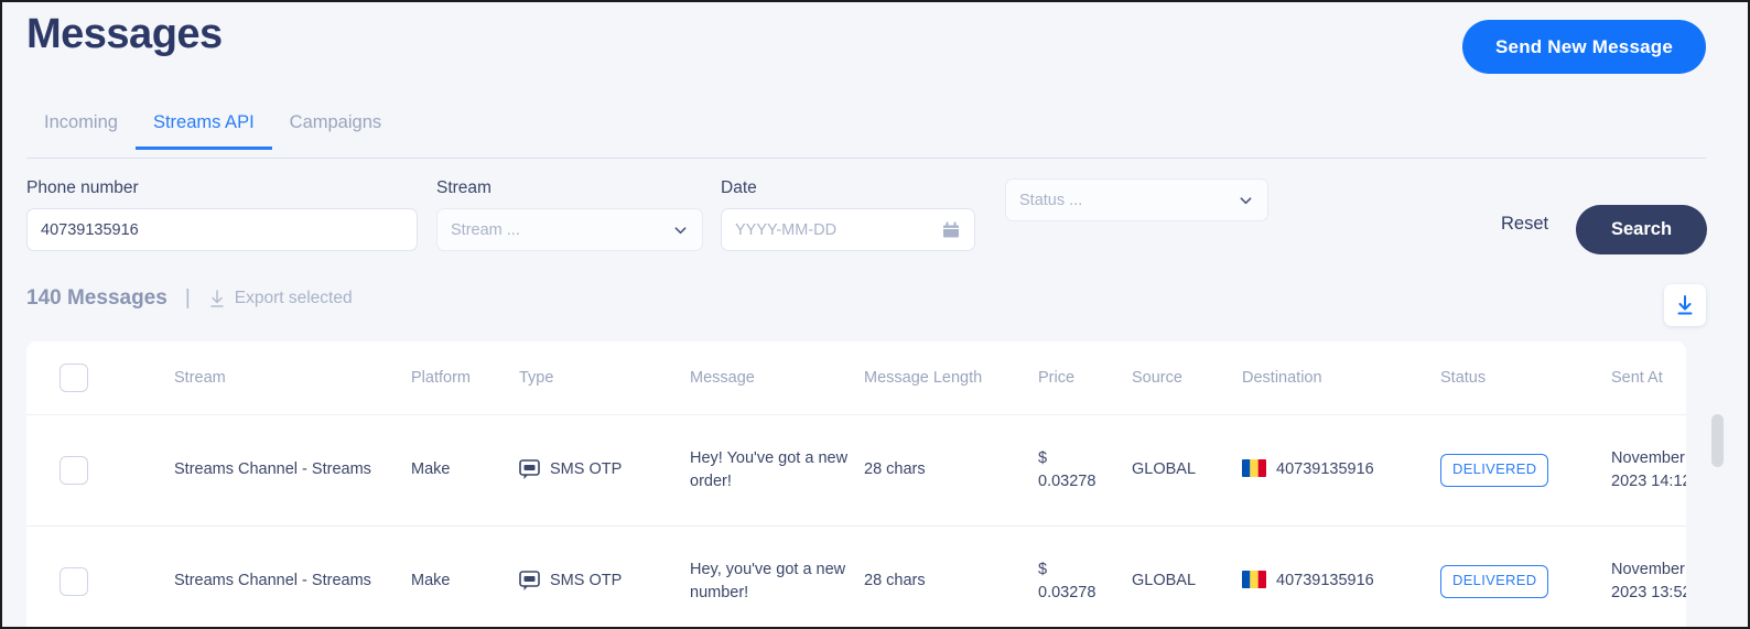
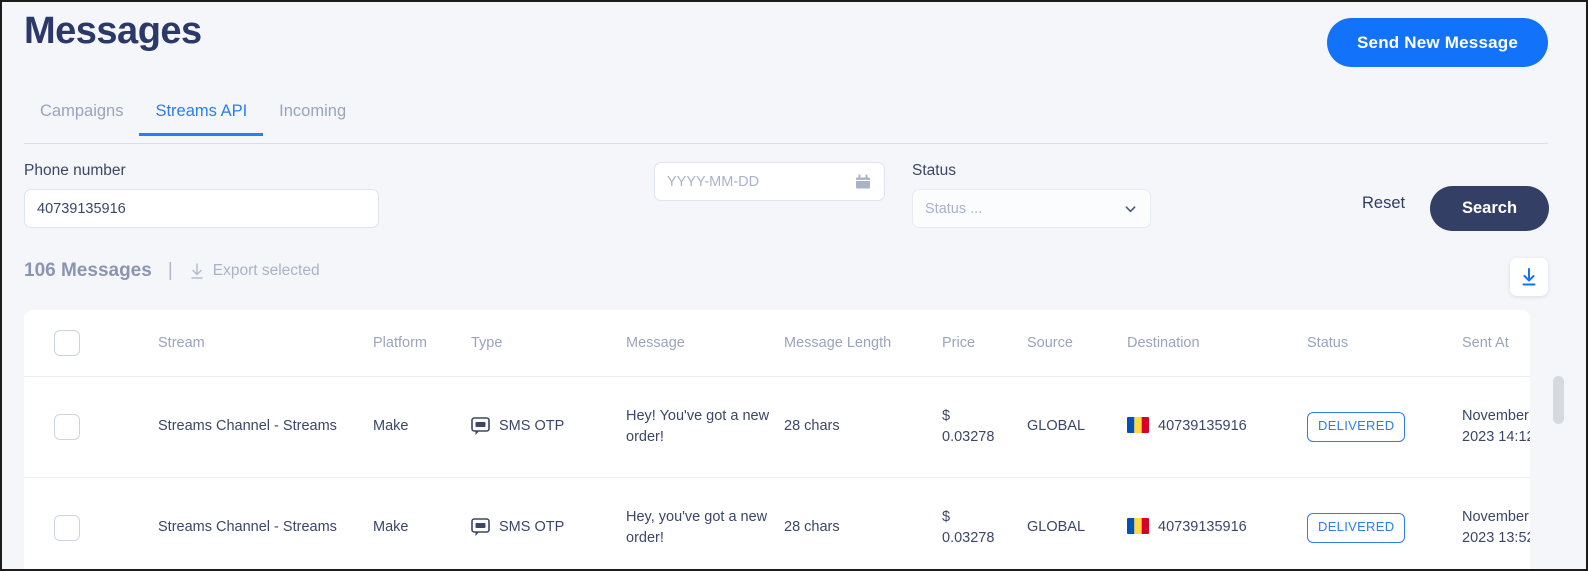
  Messages
  Send New Message
- Incoming
+ Campaigns
  Streams API
- Campaigns
+ Incoming
  Phone number
  40739135916
- Stream
- Stream ...
- Date
  YYYY-MM-DD
+ Status
  Status ...
  Reset
  Search
- 140 Messages
+ 106 Messages
  |
  Export selected
  	Stream	Platform	Type	Message	Message Length	Price	Source	Destination	Status	Sent At
  	Streams Channel - Streams	Make	SMS OTP	Hey! You've got a new order!	28 chars	$ 0.03278	GLOBAL	40739135916	DELIVERED	November 2023 14:1
- 	Streams Channel - Streams	Make	SMS OTP	Hey, you've got a new number!	28 chars	$ 0.03278	GLOBAL	40739135916	DELIVERED	November 2023 13:5
+ 	Streams Channel - Streams	Make	SMS OTP	Hey, you've got a new order!	28 chars	$ 0.03278	GLOBAL	40739135916	DELIVERED	November 2023 13:5
